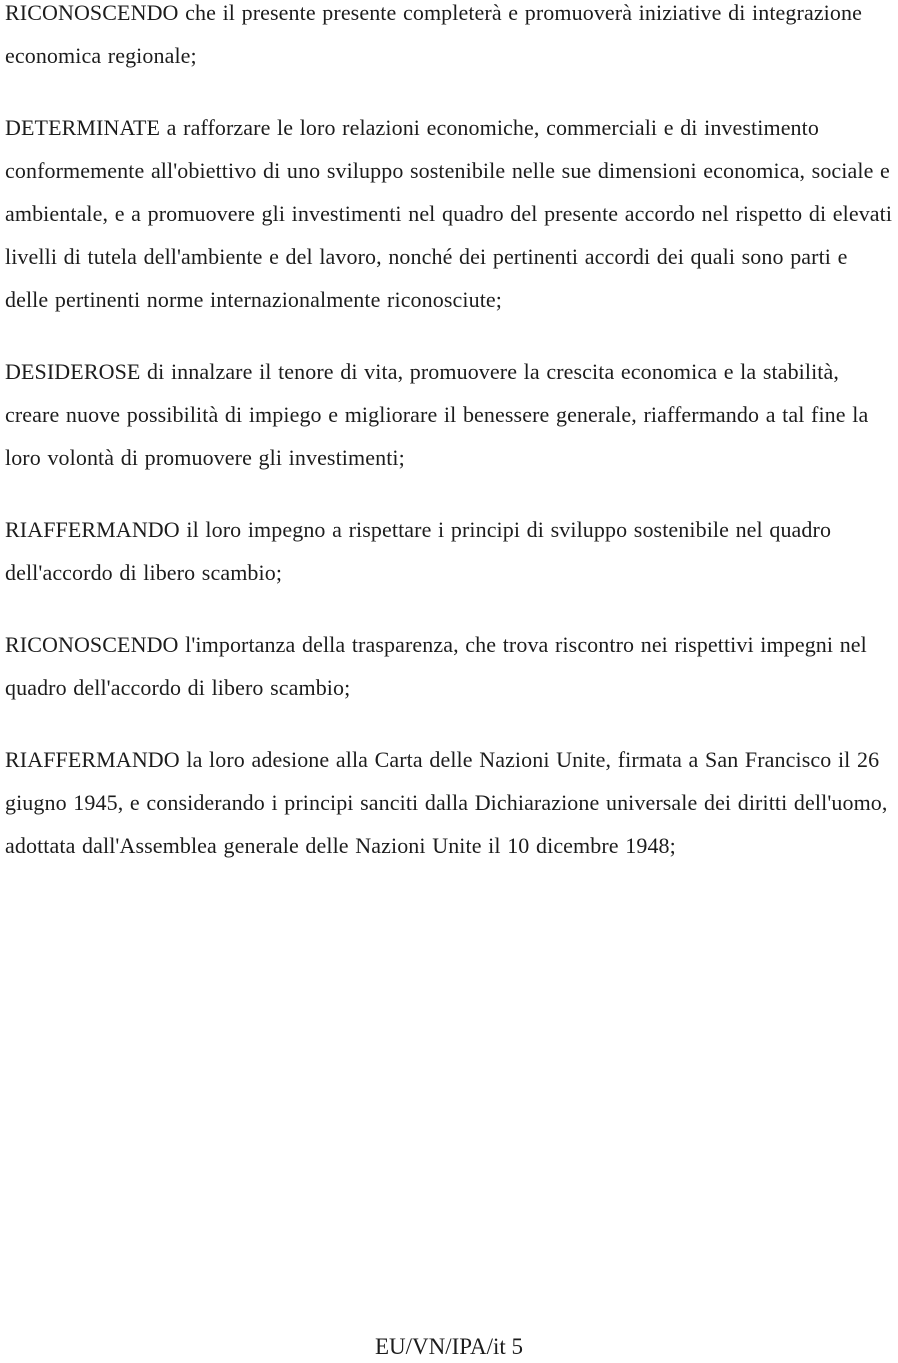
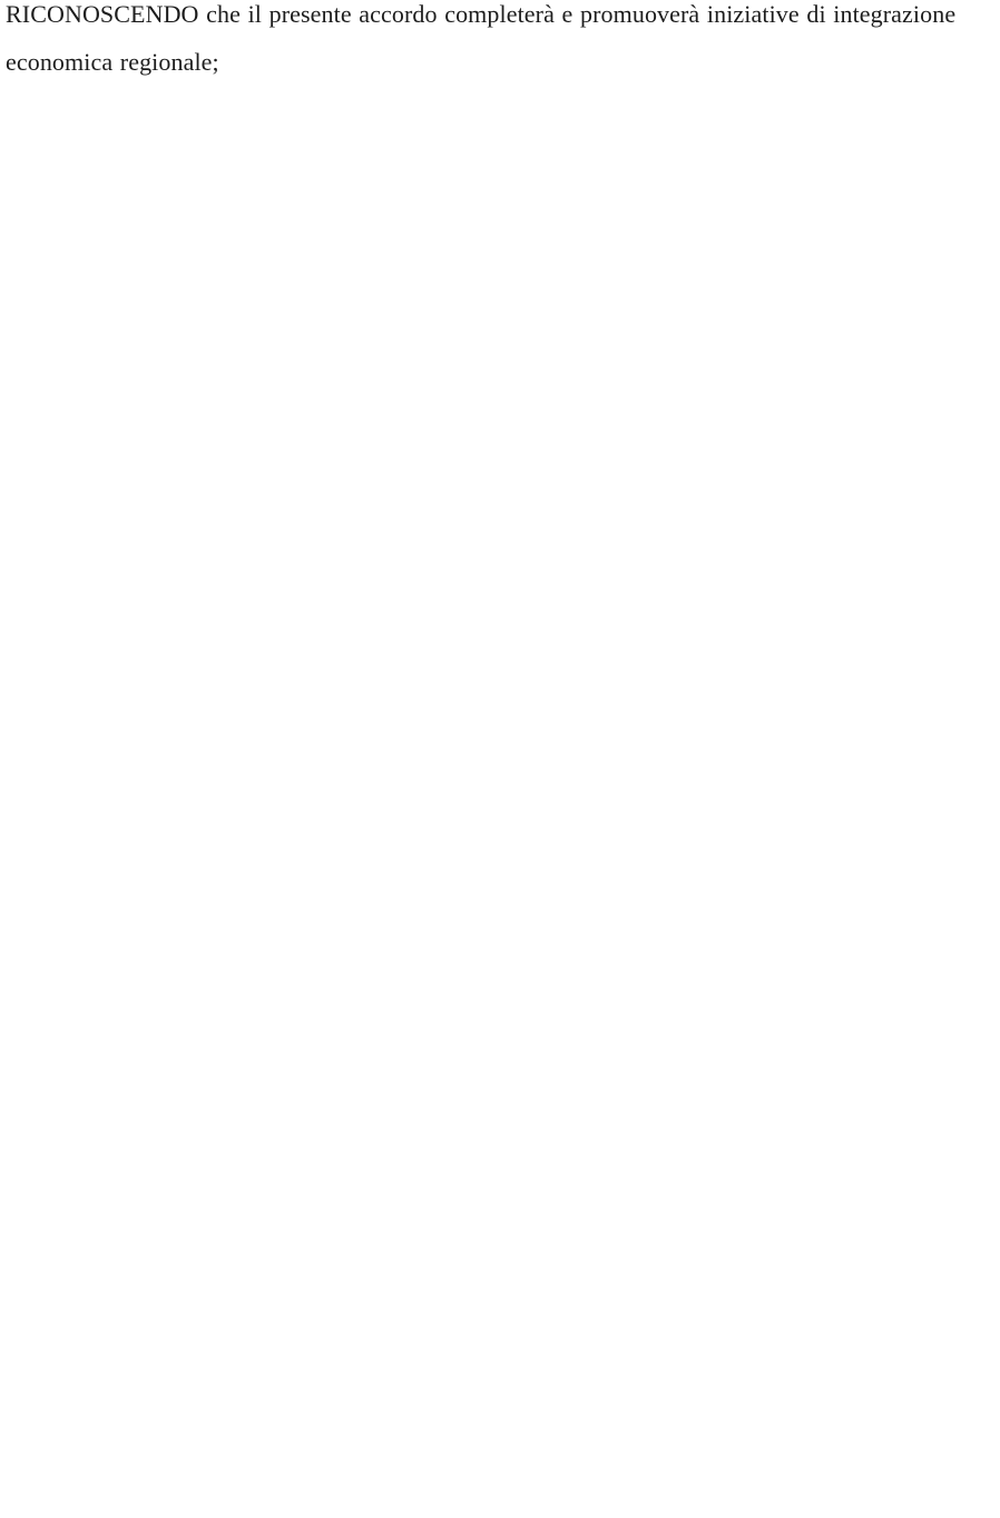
- RICONOSCENDO che il presente presente completerà e promuoverà iniziative di integrazione economica regionale;
+ RICONOSCENDO che il presente accordo completerà e promuoverà iniziative di integrazione economica regionale;
- DETERMINATE a rafforzare le loro relazioni economiche, commerciali e di investimento conformemente all'obiettivo di uno sviluppo sostenibile nelle sue dimensioni economica, sociale e ambientale, e a promuovere gli investimenti nel quadro del presente accordo nel rispetto di elevati livelli di tutela dell'ambiente e del lavoro, nonché dei pertinenti accordi dei quali sono parti e delle pertinenti norme internazionalmente riconosciute;
- DESIDEROSE di innalzare il tenore di vita, promuovere la crescita economica e la stabilità, creare nuove possibilità di impiego e migliorare il benessere generale, riaffermando a tal fine la loro volontà di promuovere gli investimenti;
- RIAFFERMANDO il loro impegno a rispettare i principi di sviluppo sostenibile nel quadro dell'accordo di libero scambio;
- RICONOSCENDO l'importanza della trasparenza, che trova riscontro nei rispettivi impegni nel quadro dell'accordo di libero scambio;
- RIAFFERMANDO la loro adesione alla Carta delle Nazioni Unite, firmata a San Francisco il 26 giugno 1945, e considerando i principi sanciti dalla Dichiarazione universale dei diritti dell'uomo, adottata dall'Assemblea generale delle Nazioni Unite il 10 dicembre 1948;
- EU/VN/IPA/it 5
